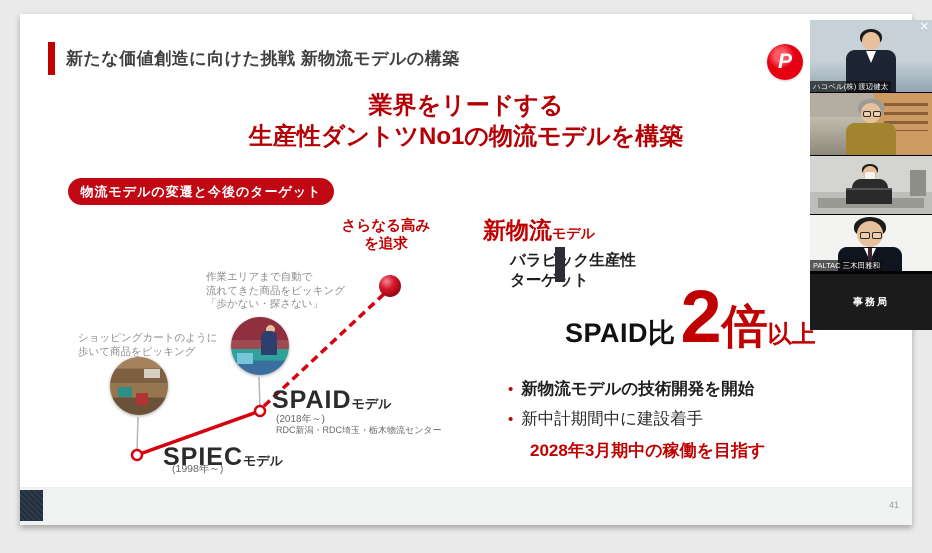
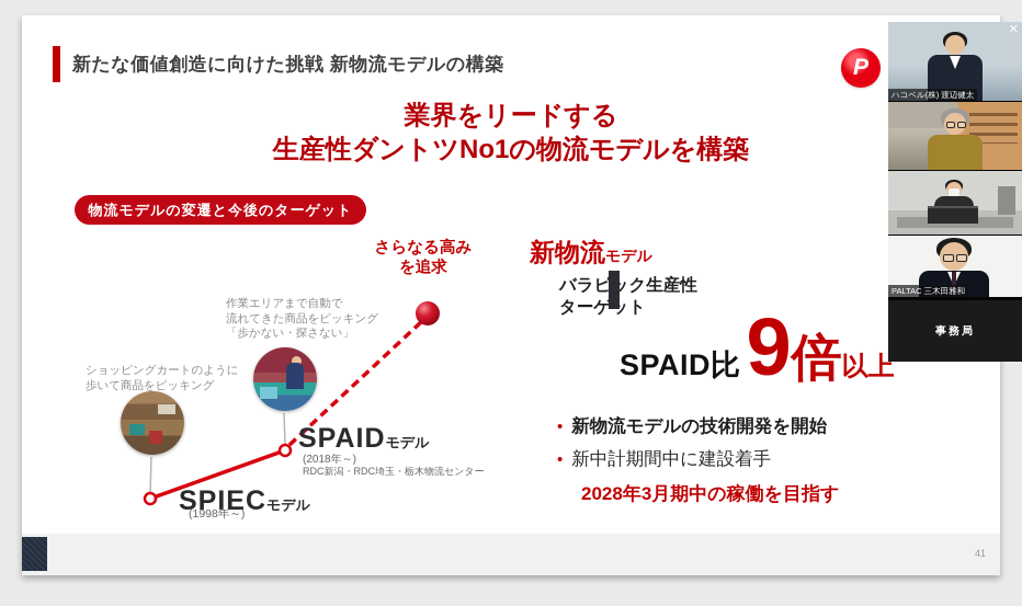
  新たな価値創造に向けた挑戦 新物流モデルの構築
  P
  業界をリードする
  生産性ダントツNo1の物流モデルを構築
  物流モデルの変遷と今後のターゲット
  さらなる高み
  を追求
  作業エリアまで自動で
  流れてきた商品をピッキング
  「歩かない・探さない」
  ショッピングカートのように
  歩いて商品をピッキング
  SPAIDモデル
  (2018年～)
  RDC新潟・RDC埼玉・栃木物流センター
  SPIECモデル
  (1998年～)
  新物流モデル
  バラピック生産性
  ターゲット
  SPAID比
- 2
+ 9
  倍
  以上
  •
  新物流モデルの技術開発を開始
  •
  新中計期間中に建設着手
  2028年3月期中の稼働を目指す
  41
  ✕
  ハコベル(株) 渡辺健太
  PALTAC 三木田雅和
  事務局
